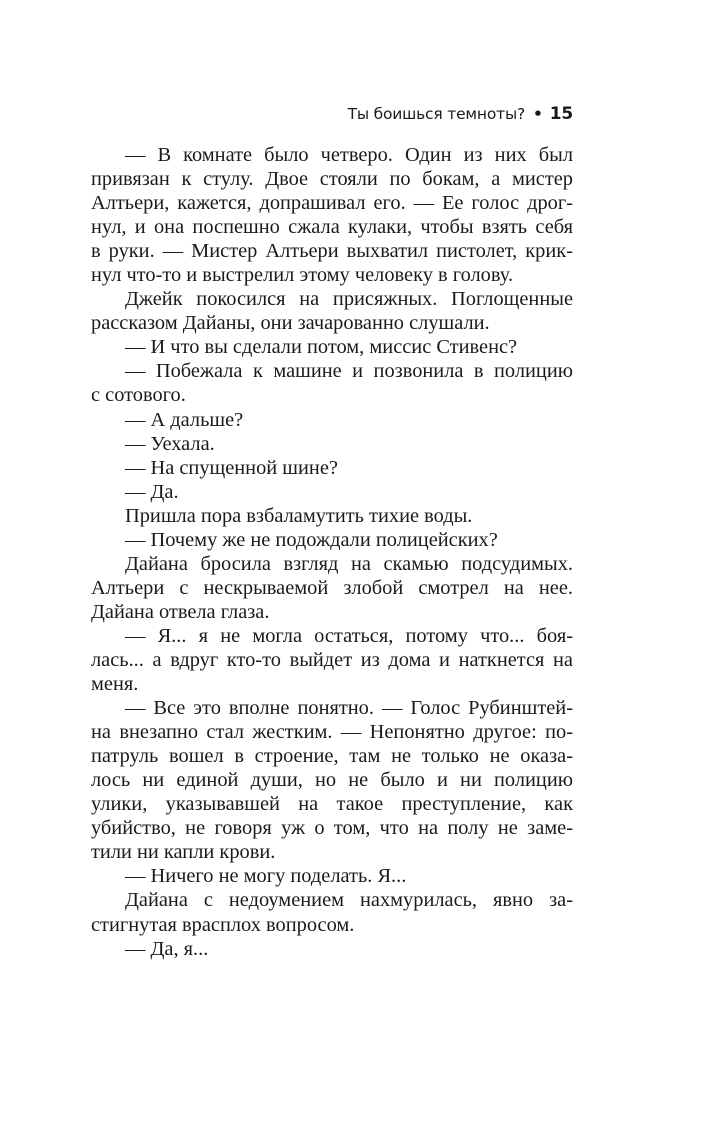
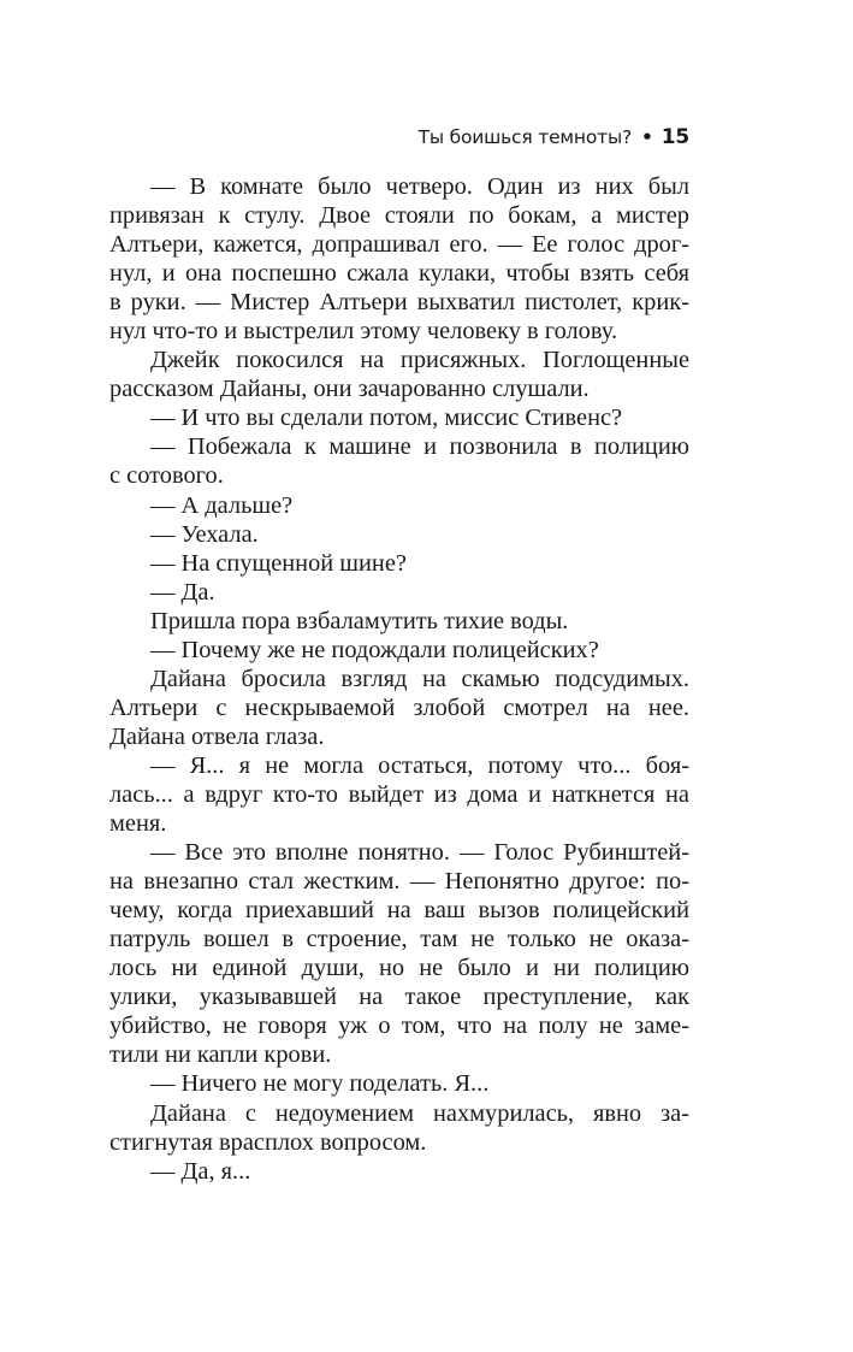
  Ты боишься темноты? • 15
  — В комнате было четверо. Один из них был
  привязан к стулу. Двое стояли по бокам, а мистер
  Алтьери, кажется, допрашивал его. — Ее голос дрог-
  нул, и она поспешно сжала кулаки, чтобы взять себя
  в руки. — Мистер Алтьери выхватил пистолет, крик-
  нул что-то и выстрелил этому человеку в голову.
  Джейк покосился на присяжных. Поглощенные
  рассказом Дайаны, они зачарованно слушали.
  — И что вы сделали потом, миссис Стивенс?
  — Побежала к машине и позвонила в полицию
  с сотового.
  — А дальше?
  — Уехала.
  — На спущенной шине?
  — Да.
  Пришла пора взбаламутить тихие воды.
  — Почему же не подождали полицейских?
  Дайана бросила взгляд на скамью подсудимых.
  Алтьери с нескрываемой злобой смотрел на нее.
  Дайана отвела глаза.
  — Я... я не могла остаться, потому что... боя-
  лась... а вдруг кто-то выйдет из дома и наткнется на
  меня.
  — Все это вполне понятно. — Голос Рубинштей-
  на внезапно стал жестким. — Непонятно другое: по-
+ чему, когда приехавший на ваш вызов полицейский
  патруль вошел в строение, там не только не оказа-
  лось ни единой души, но не было и ни полицию
  улики, указывавшей на такое преступление, как
  убийство, не говоря уж о том, что на полу не заме-
  тили ни капли крови.
  — Ничего не могу поделать. Я...
  Дайана с недоумением нахмурилась, явно за-
  стигнутая врасплох вопросом.
  — Да, я...
